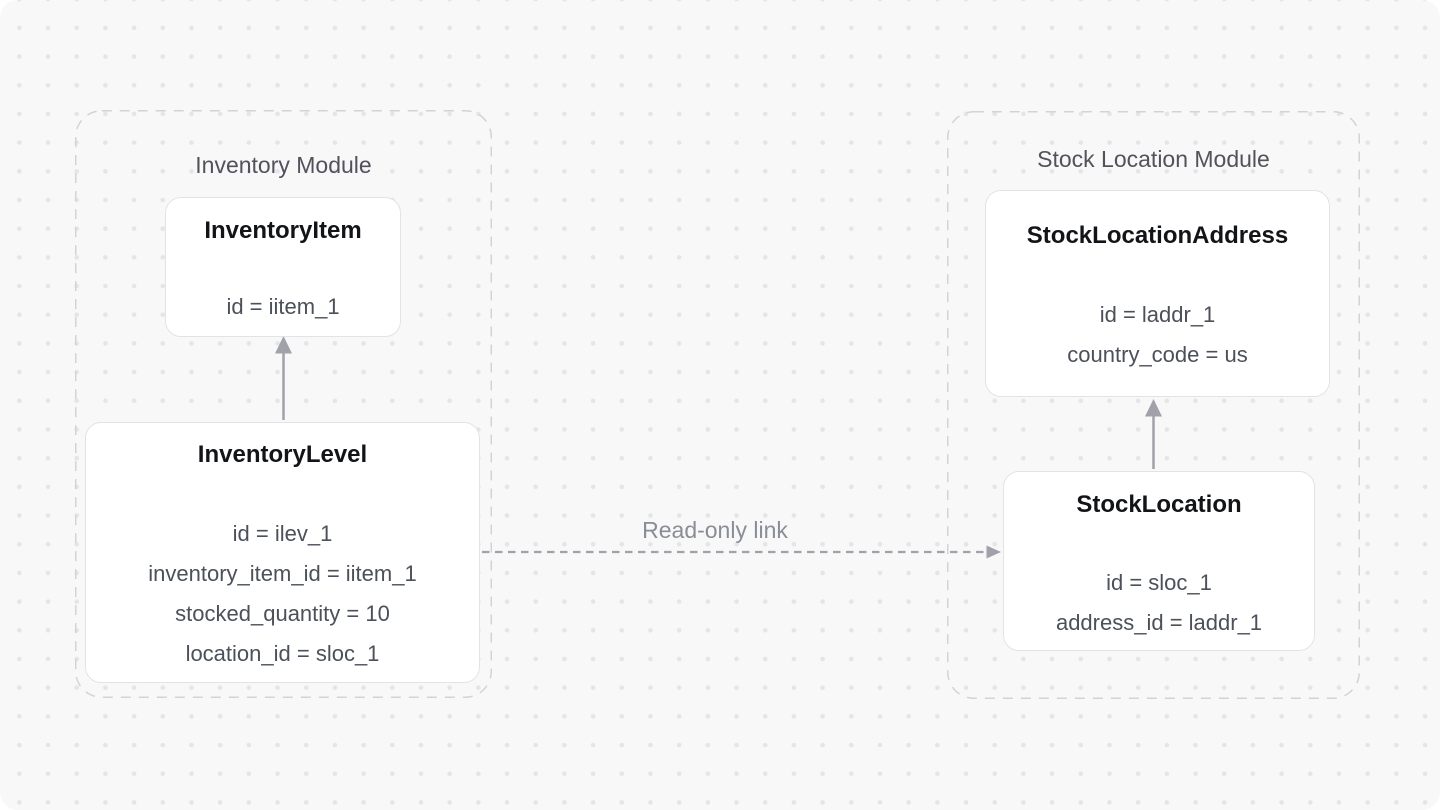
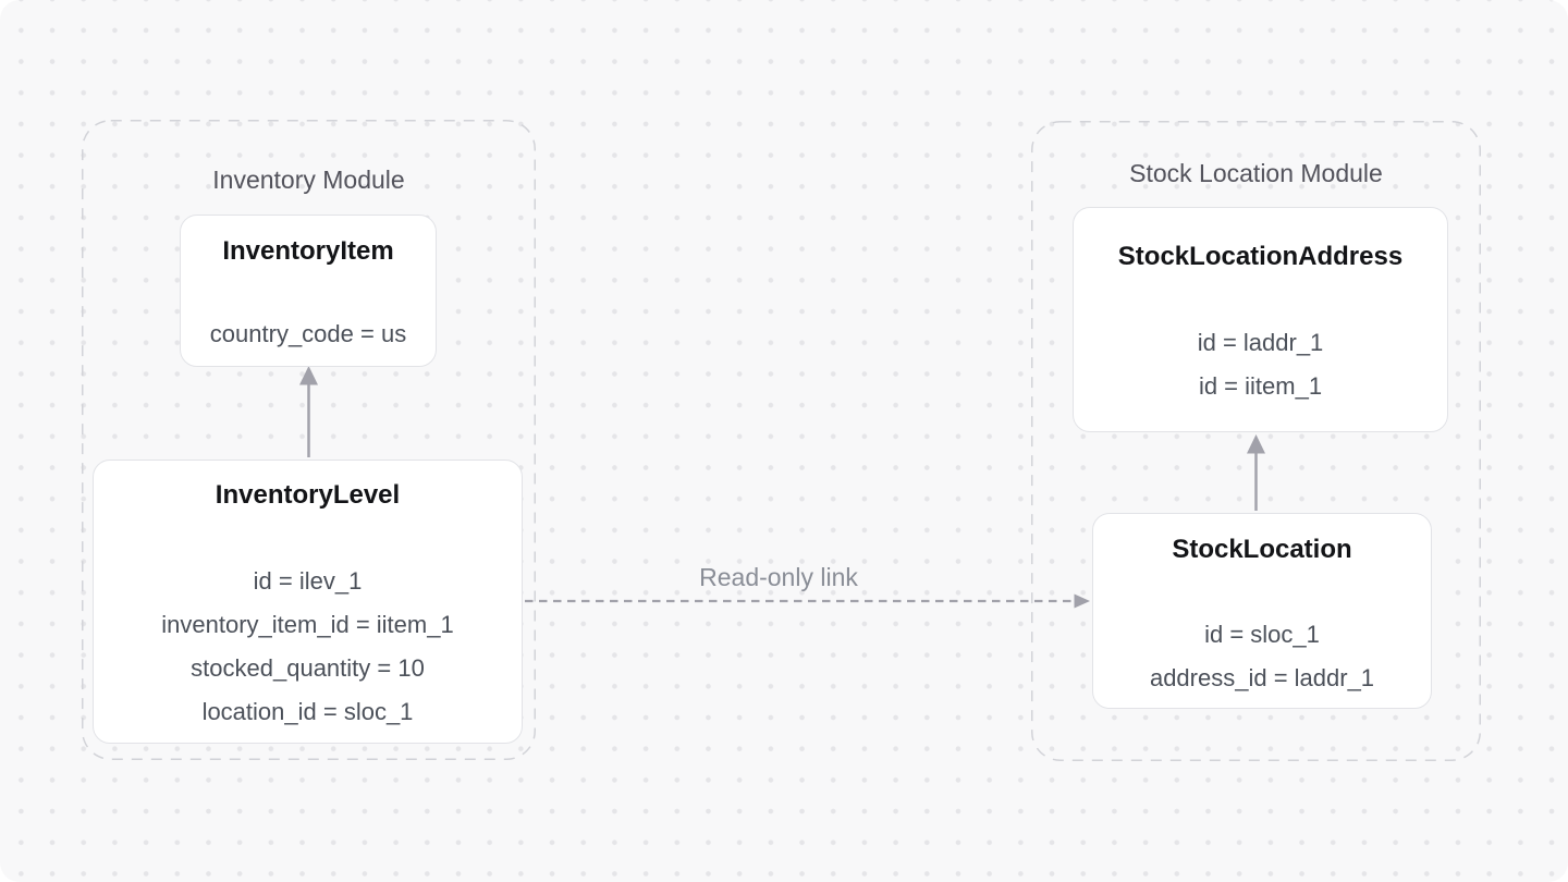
  Inventory Module
  InventoryItem
- id = iitem_1
+ country_code = us
  InventoryLevel
  id = ilev_1
  inventory_item_id = iitem_1
  stocked_quantity = 10
  location_id = sloc_1
  Stock Location Module
  StockLocationAddress
  id = laddr_1
- country_code = us
+ id = iitem_1
  StockLocation
  id = sloc_1
  address_id = laddr_1
  Read-only link
